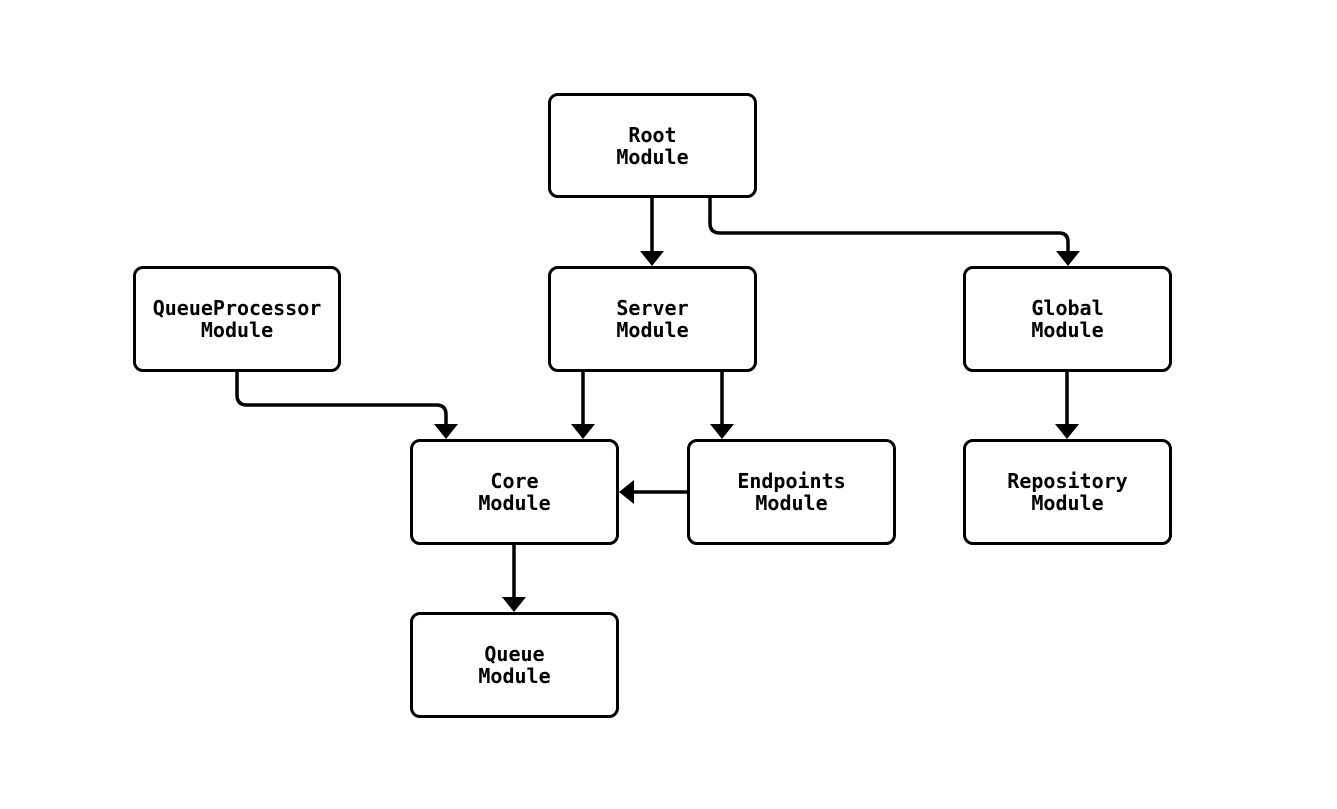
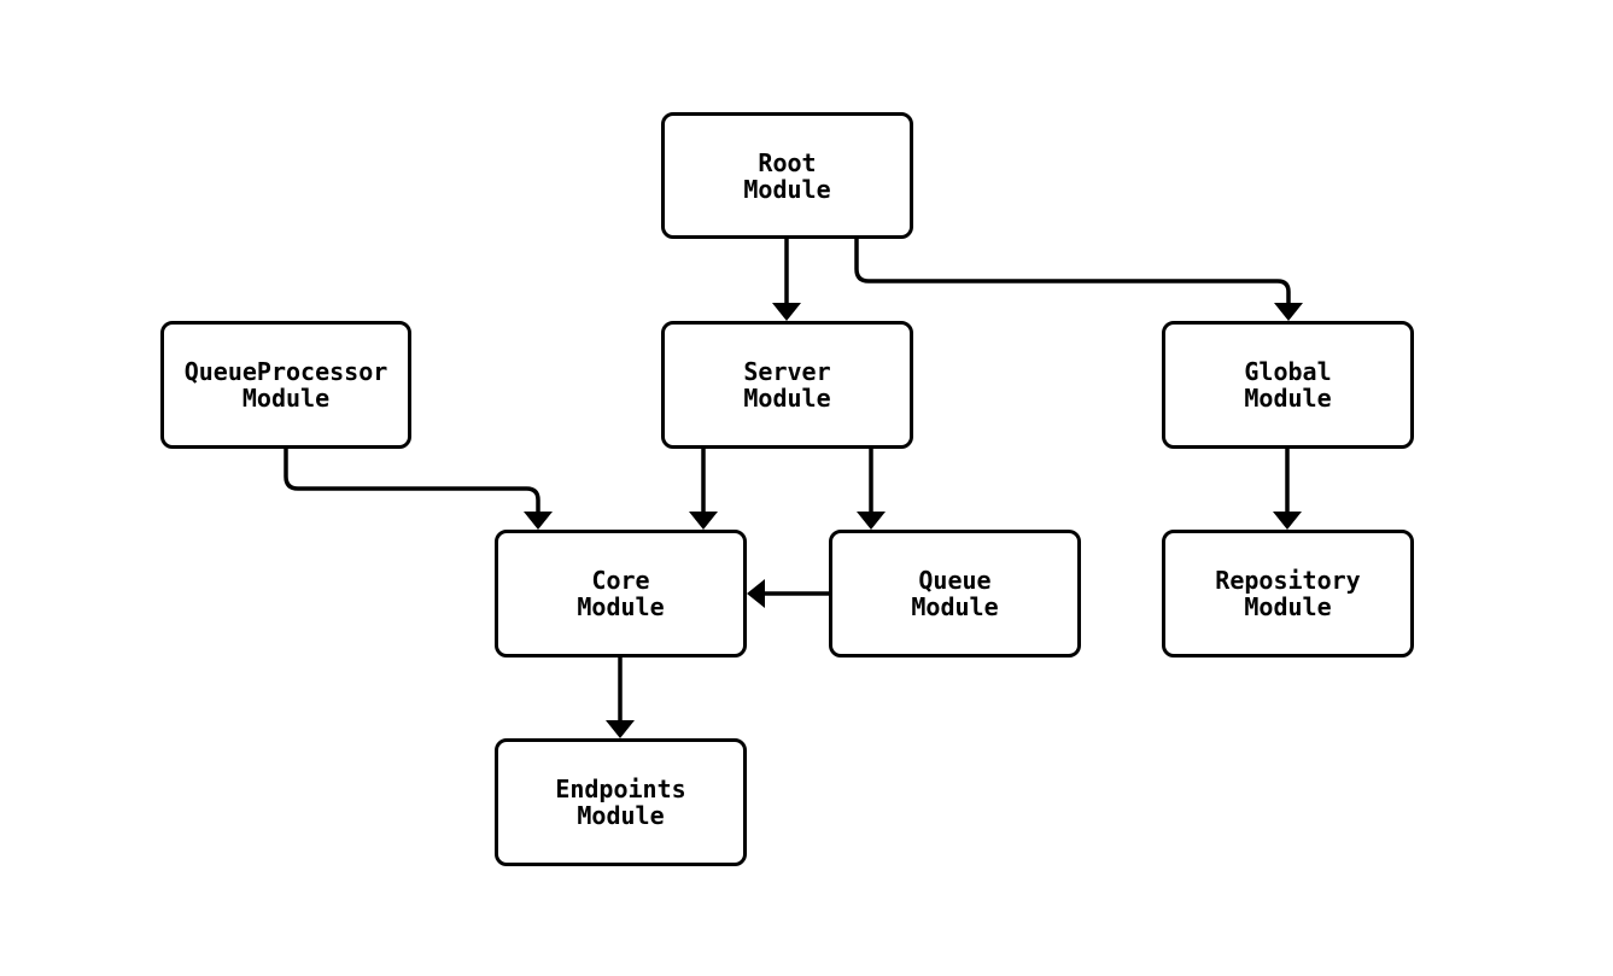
  Root
  Module
  QueueProcessor
  Module
  Server
  Module
  Global
  Module
  Core
  Module
- Endpoints
+ Queue
  Module
  Repository
  Module
- Queue
+ Endpoints
  Module
